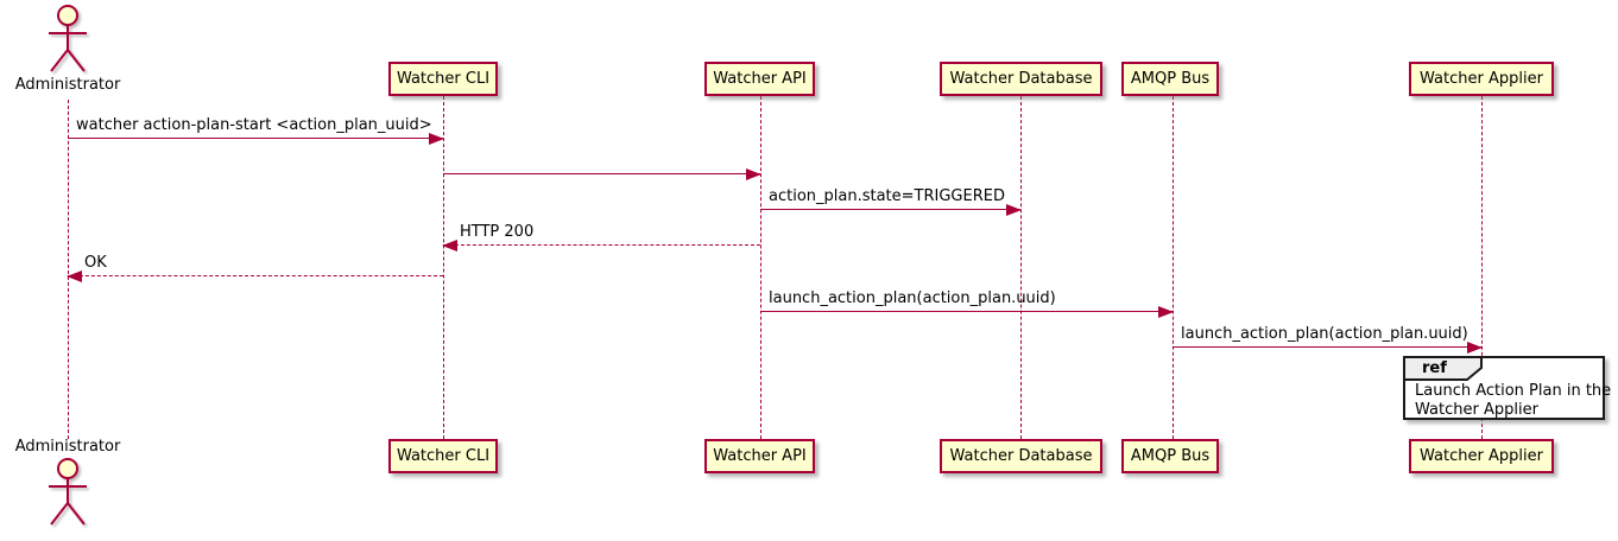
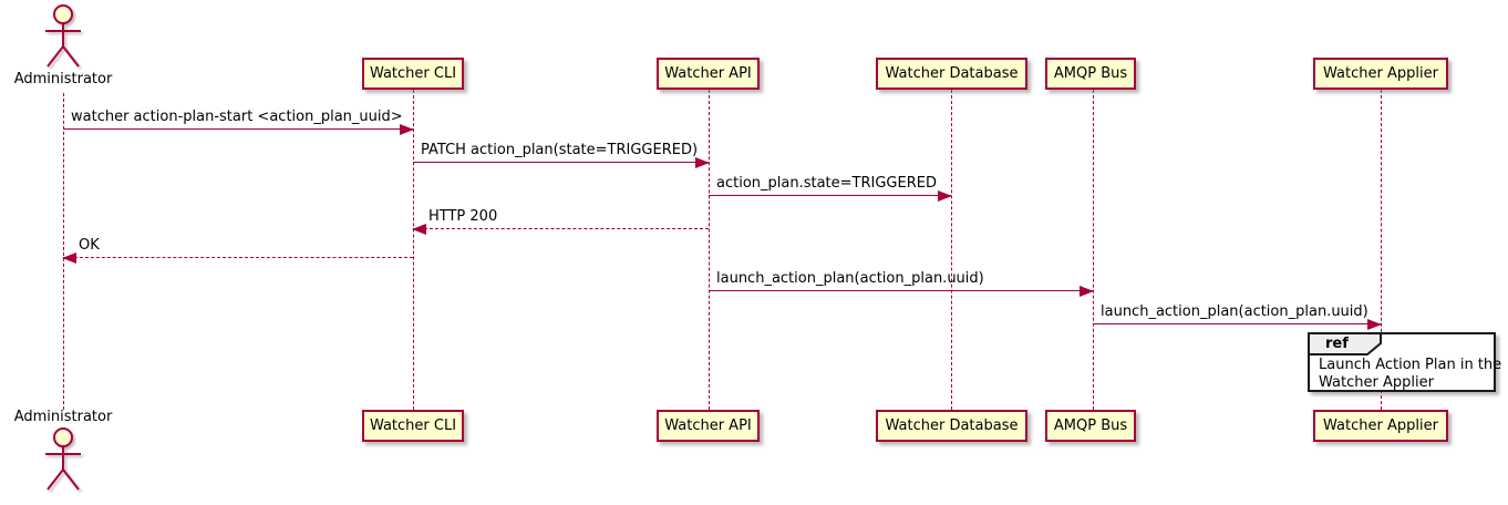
  Administrator
  Watcher CLI
  Watcher API
  Watcher Database
  AMQP Bus
  Watcher Applier
  watcher action-plan-start <action_plan_uuid>
+ PATCH action_plan(state=TRIGGERED)
  action_plan.state=TRIGGERED
  HTTP 200
  OK
  launch_action_plan(action_plan.uuid)
  launch_action_plan(action_plan.uuid)
  ref
  Launch Action Plan in the
  Watcher Applier
  Watcher CLI
  Watcher API
  Watcher Database
  AMQP Bus
  Watcher Applier
  Administrator
